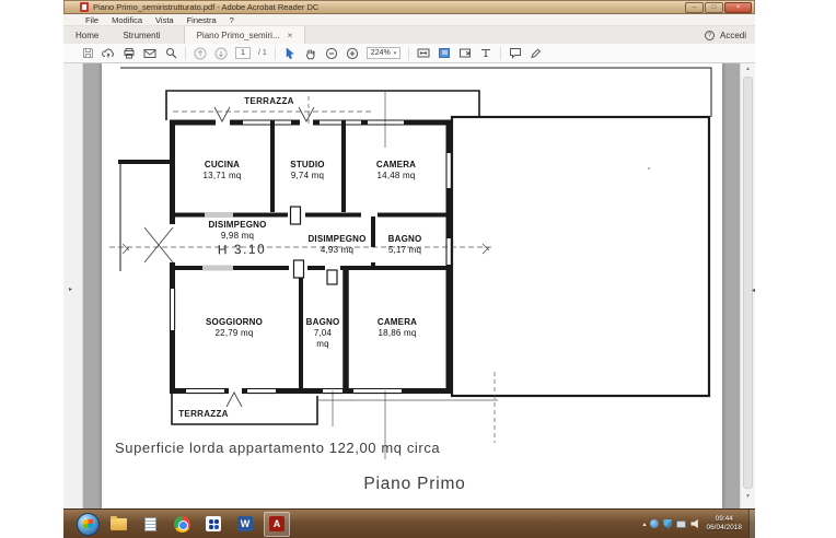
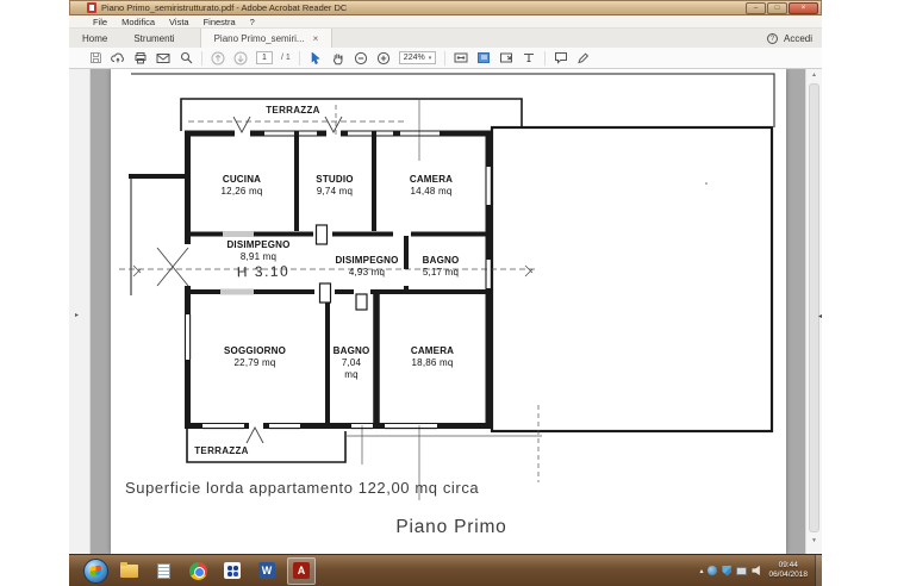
  Piano Primo_semiristrutturato.pdf - Adobe Acrobat Reader DC
  File
  Modifica
  Vista
  Finestra
  ?
  Home
  Strumenti
  Piano Primo_semiri...
  ×
  Accedi
  TERRAZZA
  CUCINA
- 13,71 mq
+ 12,26 mq
  STUDIO
  9,74 mq
  CAMERA
  14,48 mq
  DISIMPEGNO
- 9,98 mq
+ 8,91 mq
  H 3.10
  DISIMPEGNO
  4,93 mq
  BAGNO
  5,17 mq
  SOGGIORNO
  22,79 mq
  BAGNO
  7,04
  mq
  CAMERA
  18,86 mq
  TERRAZZA
  Superficie lorda appartamento 122,00 mq circa
  Piano Primo
  W
  A
